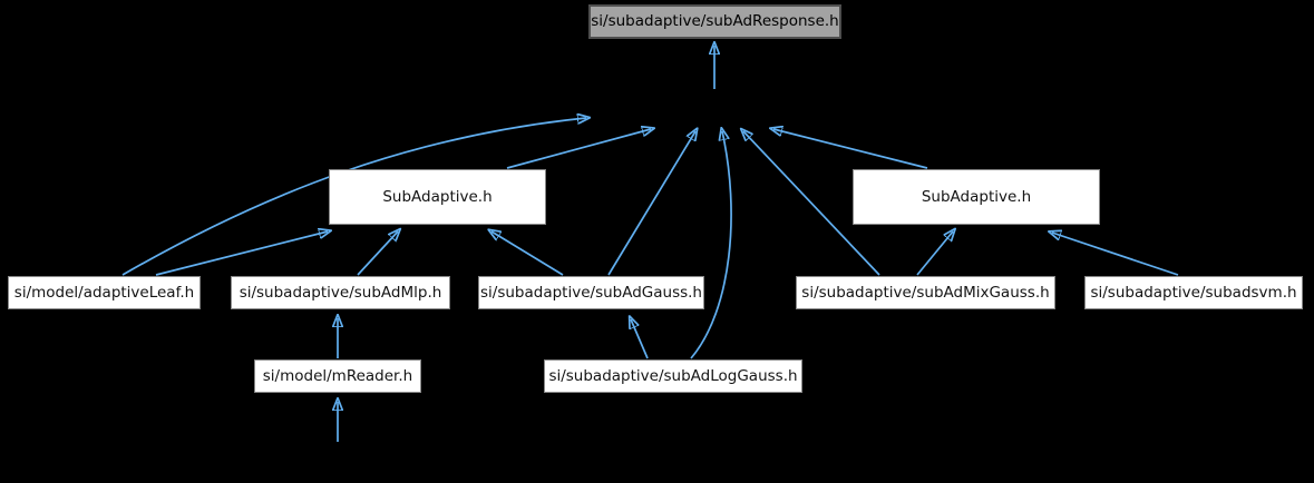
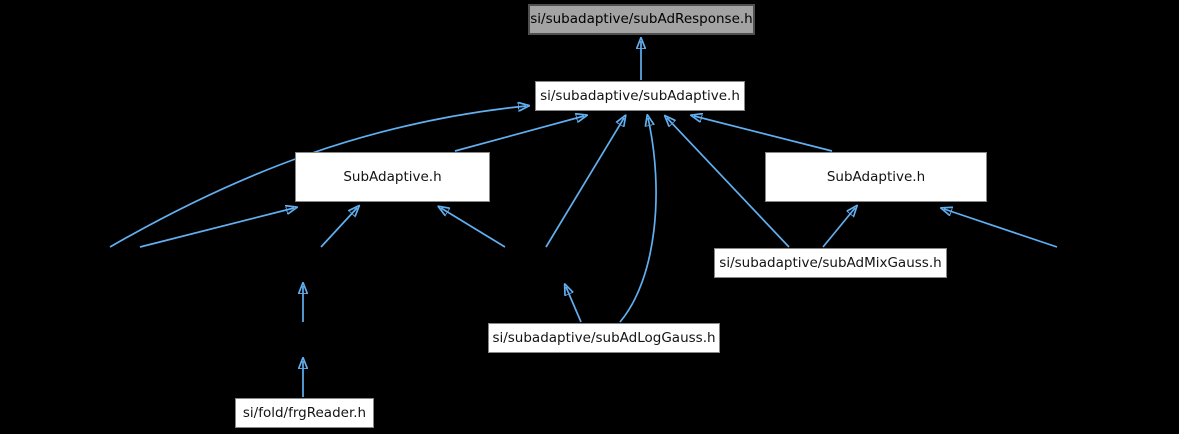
  si/subadaptive/subAdResponse.h
+ si/subadaptive/subAdaptive.h
  SubAdaptive.h
  SubAdaptive.h
- si/model/adaptiveLeaf.h
- si/subadaptive/subAdMlp.h
- si/subadaptive/subAdGauss.h
  si/subadaptive/subAdMixGauss.h
- si/subadaptive/subadsvm.h
- si/model/mReader.h
  si/subadaptive/subAdLogGauss.h
+ si/fold/frgReader.h
